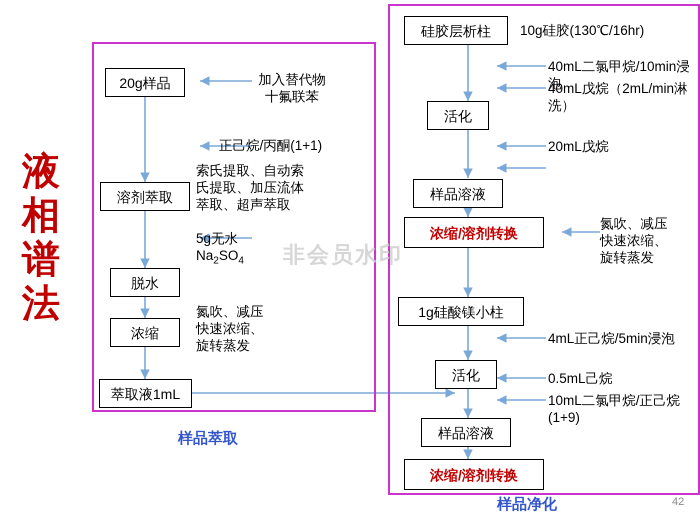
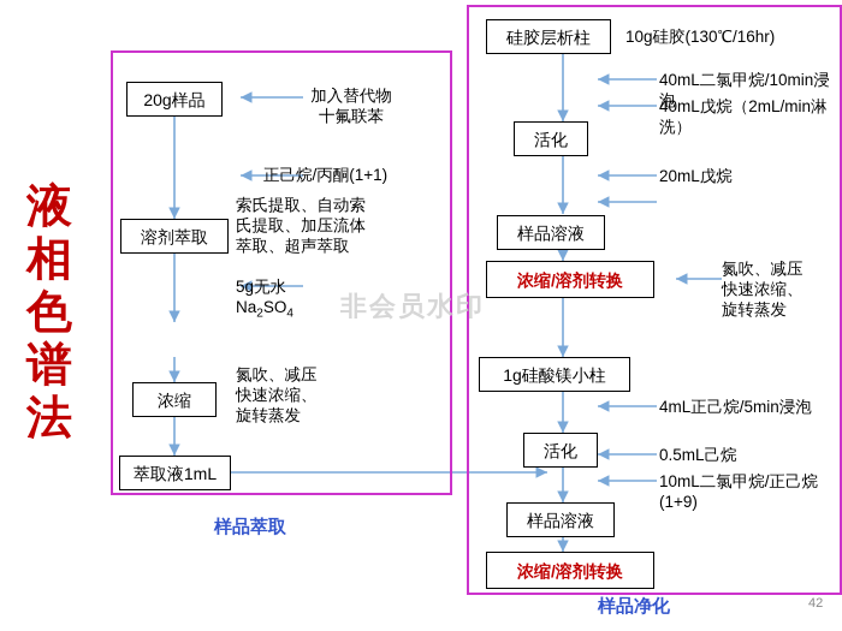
  液
  相
+ 色
  谱
  法
  非会员水印
  20g样品
  溶剂萃取
- 脱水
  浓缩
  萃取液1mL
  加入替代物
  十氟联苯
  正己烷/丙酮(1+1)
  索氏提取、自动索
  氏提取、加压流体
  萃取、超声萃取
  5g无水
  Na2SO4
  氮吹、减压
  快速浓缩、
  旋转蒸发
  样品萃取
  硅胶层析柱
  活化
  样品溶液
  浓缩/溶剂转换
  1g硅酸镁小柱
  活化
  样品溶液
  浓缩/溶剂转换
  10g硅胶(130℃/16hr)
  40mL二氯甲烷/10min浸泡
  40mL戊烷（2mL/min淋洗）
  20mL戊烷
  氮吹、减压
  快速浓缩、
  旋转蒸发
  4mL正己烷/5min浸泡
  0.5mL己烷
  10mL二氯甲烷/正己烷(1+9)
  样品净化
  42
